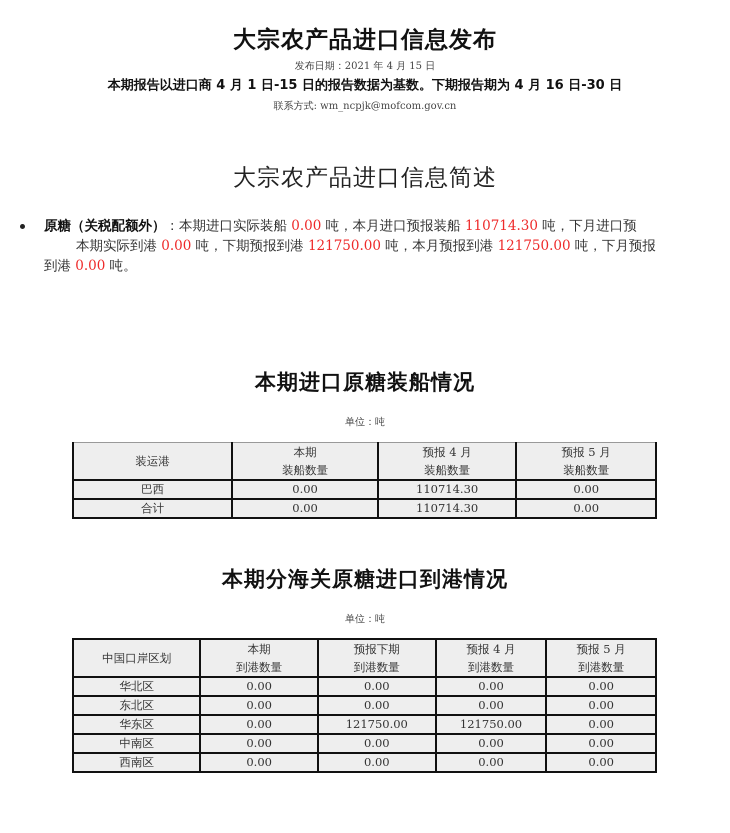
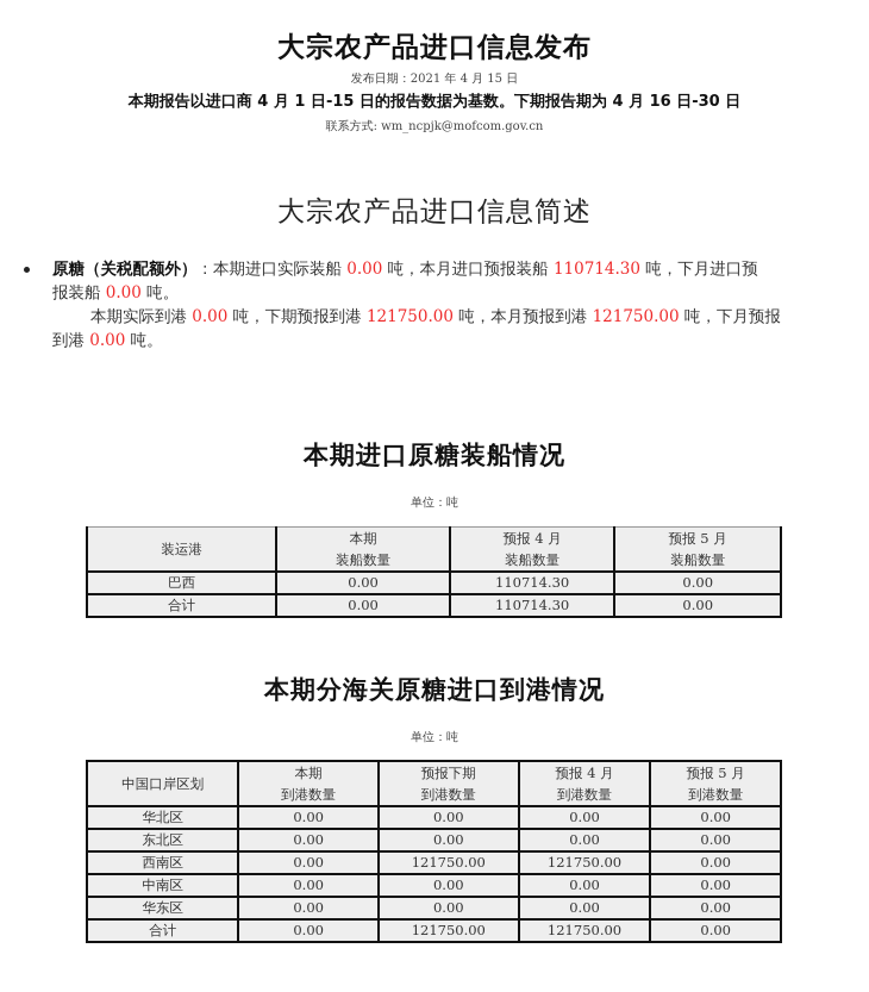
  大宗农产品进口信息发布
  发布日期：2021 年 4 月 15 日
  本期报告以进口商 4 月 1 日-15 日的报告数据为基数。下期报告期为 4 月 16 日-30 日
  联系方式: wm_ncpjk@mofcom.gov.cn
  大宗农产品进口信息简述
  原糖（关税配额外）：本期进口实际装船 0.00 吨，本月进口预报装船 110714.30 吨，下月进口预
+ 报装船 0.00 吨。
  本期实际到港 0.00 吨，下期预报到港 121750.00 吨，本月预报到港 121750.00 吨，下月预报
  到港 0.00 吨。
  本期进口原糖装船情况
  单位：吨
  装运港	本期装船数量	预报 4 月装船数量	预报 5 月装船数量
  巴西	0.00	110714.30	0.00
  合计	0.00	110714.30	0.00
  本期分海关原糖进口到港情况
  单位：吨
  中国口岸区划	本期到港数量	预报下期到港数量	预报 4 月到港数量	预报 5 月到港数量
  华北区	0.00	0.00	0.00	0.00
  东北区	0.00	0.00	0.00	0.00
- 华东区	0.00	121750.00	121750.00	0.00
+ 西南区	0.00	121750.00	121750.00	0.00
  中南区	0.00	0.00	0.00	0.00
- 西南区	0.00	0.00	0.00	0.00
+ 华东区	0.00	0.00	0.00	0.00
+ 合计	0.00	121750.00	121750.00	0.00
